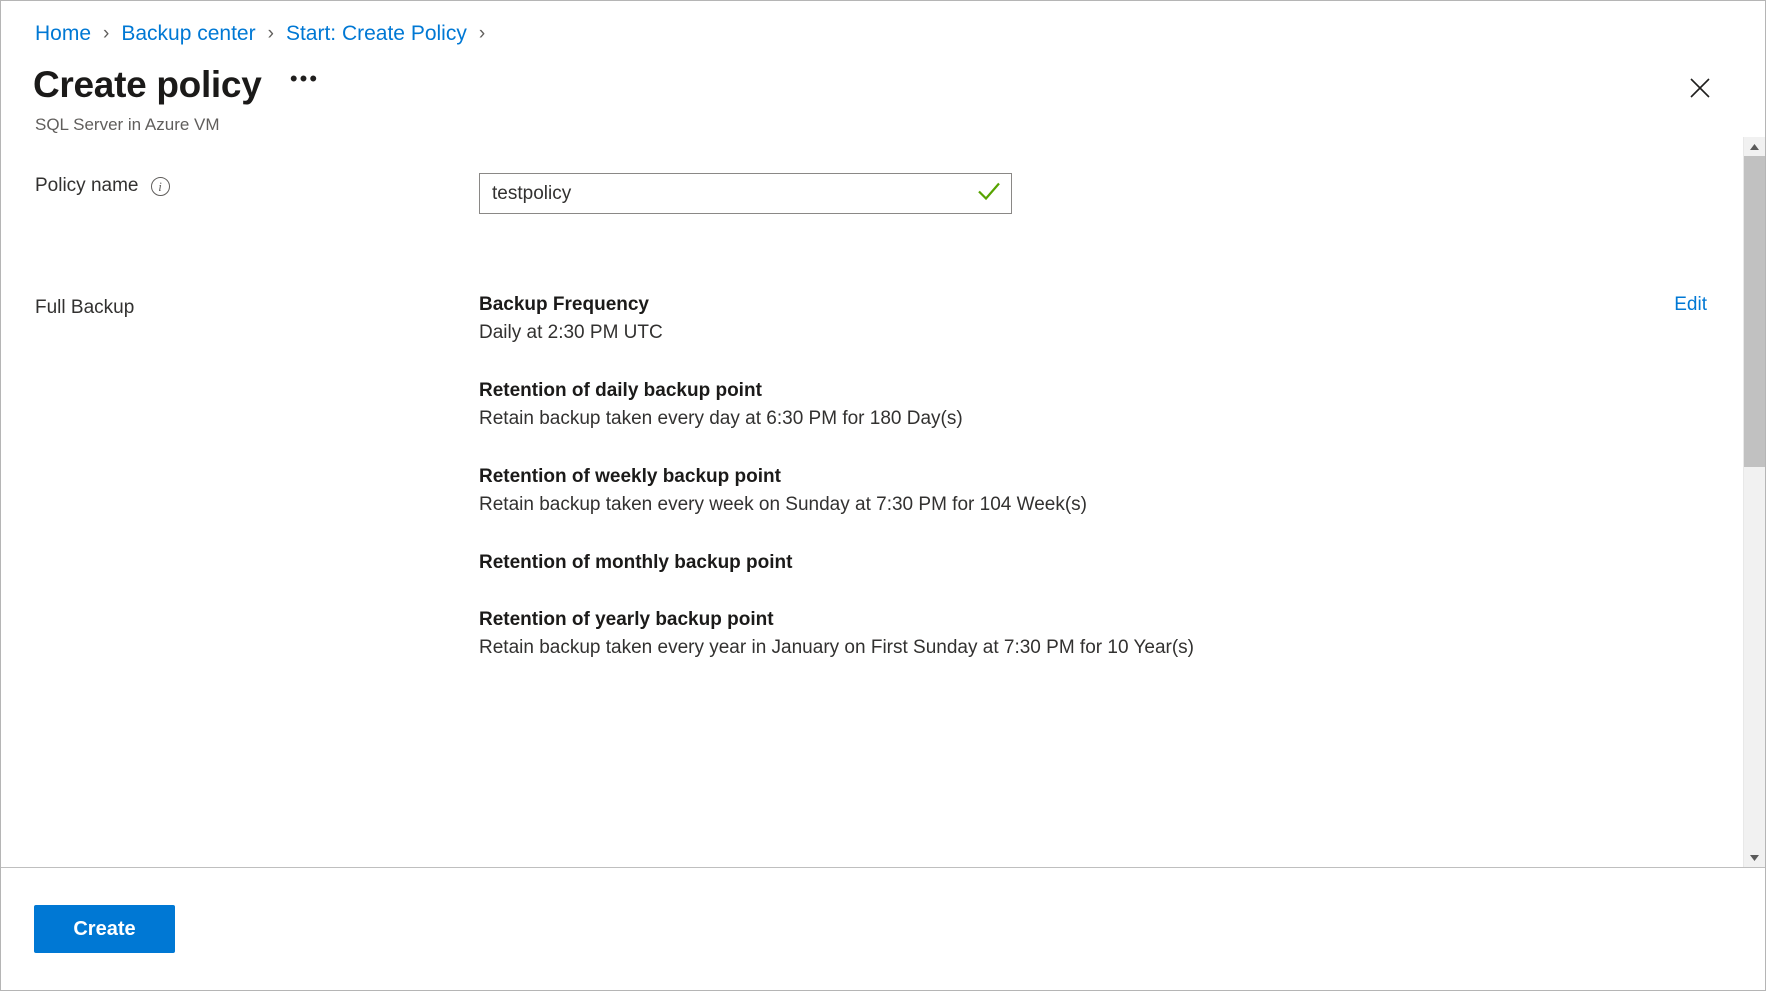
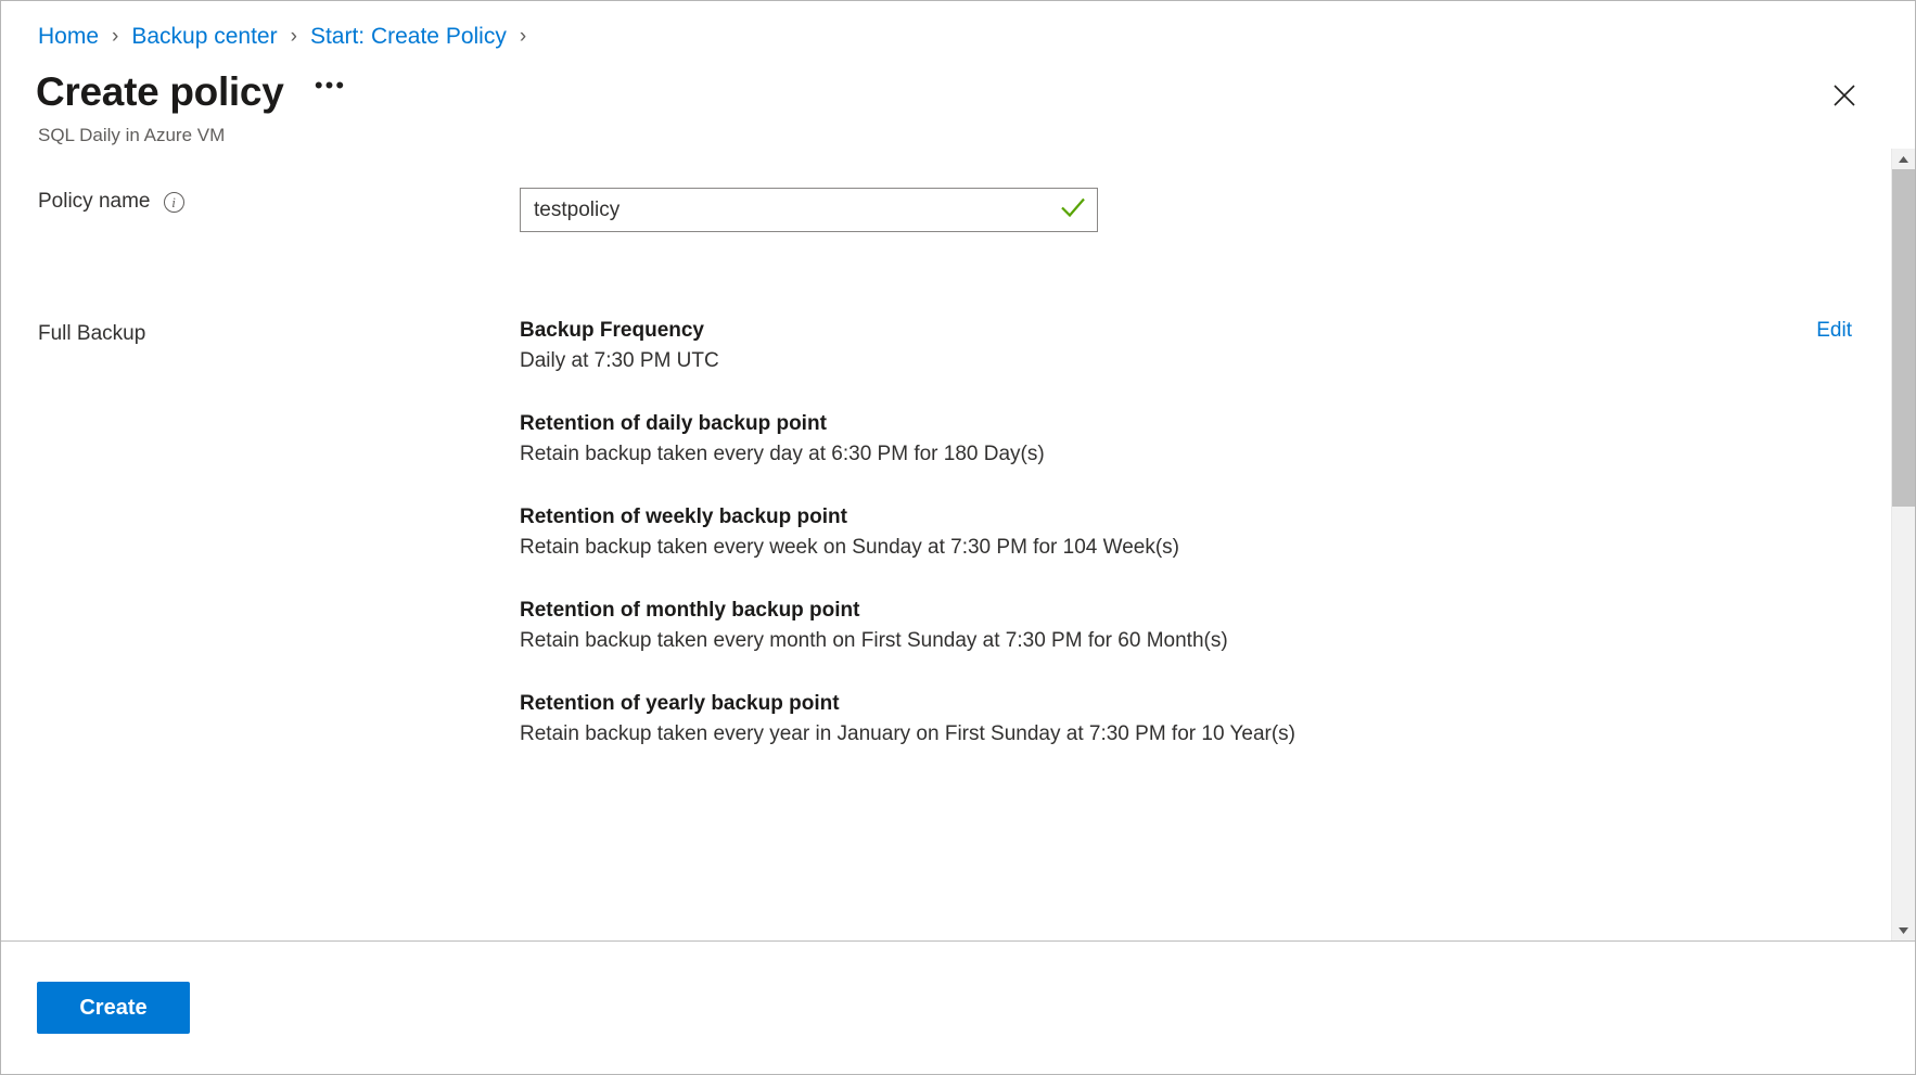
  Home
  ›
  Backup center
  ›
  Start: Create Policy
  ›
  Create policy
  •••
- SQL Server in Azure VM
+ SQL Daily in Azure VM
  Policy name
  i
  testpolicy
  Full Backup
  Backup Frequency
- Daily at 2:30 PM UTC
+ Daily at 7:30 PM UTC
  Retention of daily backup point
  Retain backup taken every day at 6:30 PM for 180 Day(s)
  Retention of weekly backup point
  Retain backup taken every week on Sunday at 7:30 PM for 104 Week(s)
  Retention of monthly backup point
+ Retain backup taken every month on First Sunday at 7:30 PM for 60 Month(s)
  Retention of yearly backup point
  Retain backup taken every year in January on First Sunday at 7:30 PM for 10 Year(s)
  Edit
  Create
